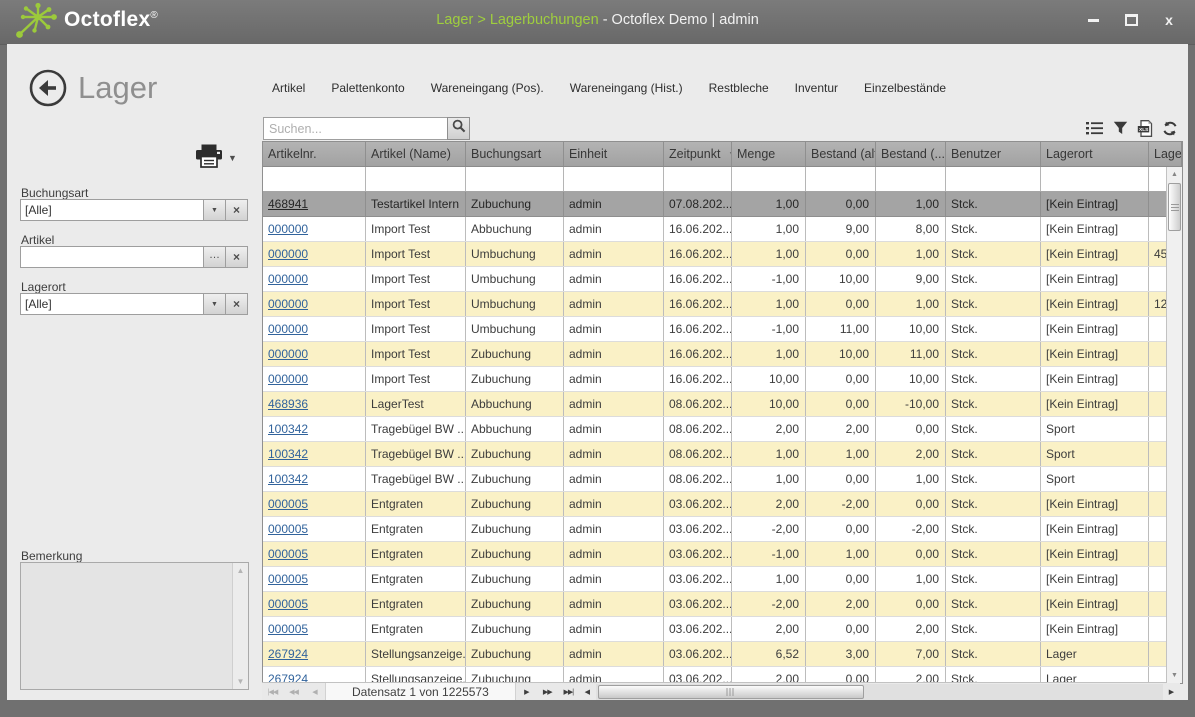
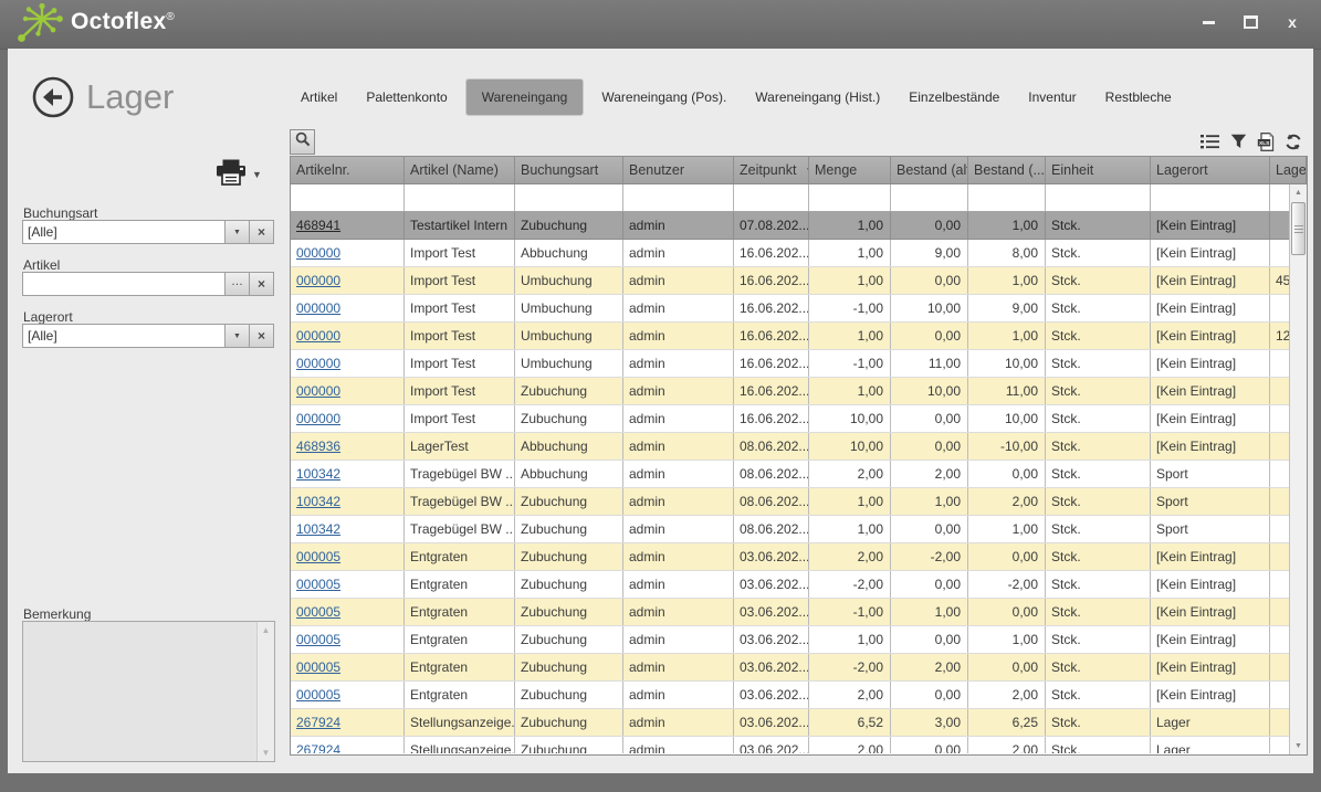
  Octoflex®
- Lager > Lagerbuchungen - Octoflex Demo | admin
  x
  Lager
  ▼
  Buchungsart
  [Alle]
  ×
  Artikel
  …
  ×
  Lagerort
  [Alle]
  ×
  Bemerkung
  ▲
  ▼
  Artikel
  Palettenkonto
+ Wareneingang
  Wareneingang (Pos).
  Wareneingang (Hist.)
- Restbleche
+ Einzelbestände
  Inventur
- Einzelbestände
+ Restbleche
- Suchen...
  Artikelnr.
  Artikel (Name)
  Buchungsart
- Einheit
+ Benutzer
  Zeitpunkt
  Menge
  Bestand (al
  Bestand (...
- Benutzer
+ Einheit
  Lagerort
  468941
  Testartikel Intern
  Zubuchung
  admin
  07.08.202...
  1,00
  0,00
  1,00
  Stck.
  [Kein Eintrag]
  000000
  Import Test
  Abbuchung
  admin
  16.06.202...
  1,00
  9,00
  8,00
  Stck.
  [Kein Eintrag]
  000000
  Import Test
  Umbuchung
  admin
  16.06.202...
  1,00
  0,00
  1,00
  Stck.
  [Kein Eintrag]
  000000
  Import Test
  Umbuchung
  admin
  16.06.202...
  -1,00
  10,00
  9,00
  Stck.
  [Kein Eintrag]
  000000
  Import Test
  Umbuchung
  admin
  16.06.202...
  1,00
  0,00
  1,00
  Stck.
  [Kein Eintrag]
  12
  000000
  Import Test
  Umbuchung
  admin
  16.06.202...
  -1,00
  11,00
  10,00
  Stck.
  [Kein Eintrag]
  000000
  Import Test
  Zubuchung
  admin
  16.06.202...
  1,00
  10,00
  11,00
  Stck.
  [Kein Eintrag]
  000000
  Import Test
  Zubuchung
  admin
  16.06.202...
  10,00
  0,00
  10,00
  Stck.
  [Kein Eintrag]
  468936
  LagerTest
  Abbuchung
  admin
  08.06.202...
  10,00
  0,00
  -10,00
  Stck.
  [Kein Eintrag]
  100342
  Tragebügel BW ...
  Abbuchung
  admin
  08.06.202...
  2,00
  2,00
  0,00
  Stck.
  Sport
  100342
  Tragebügel BW ...
  Zubuchung
  admin
  08.06.202...
  1,00
  1,00
  2,00
  Stck.
  Sport
  100342
  Tragebügel BW ...
  Zubuchung
  admin
  08.06.202...
  1,00
  0,00
  1,00
  Stck.
  Sport
  000005
  Entgraten
  Zubuchung
  admin
  03.06.202...
  2,00
  -2,00
  0,00
  Stck.
  [Kein Eintrag]
  000005
  Entgraten
  Zubuchung
  admin
  03.06.202...
  -2,00
  0,00
  -2,00
  Stck.
  [Kein Eintrag]
  000005
  Entgraten
  Zubuchung
  admin
  03.06.202...
  -1,00
  1,00
  0,00
  Stck.
  [Kein Eintrag]
  000005
  Entgraten
  Zubuchung
  admin
  03.06.202...
  1,00
  0,00
  1,00
  Stck.
  [Kein Eintrag]
  000005
  Entgraten
  Zubuchung
  admin
  03.06.202...
  -2,00
  2,00
  0,00
  Stck.
  [Kein Eintrag]
  000005
  Entgraten
  Zubuchung
  admin
  03.06.202...
  2,00
  0,00
  2,00
  Stck.
  [Kein Eintrag]
  267924
  Stellungsanzeige.
  Zubuchung
  admin
  03.06.202...
  6,52
  3,00
- 7,00
+ 6,25
  Stck.
  Lager
  267924
  Stellungsanzeige.
  Zubuchung
  admin
  03.06.202...
  2,00
  0,00
  2,00
  Stck.
  Lager
- Datensatz 1 von 1225573
